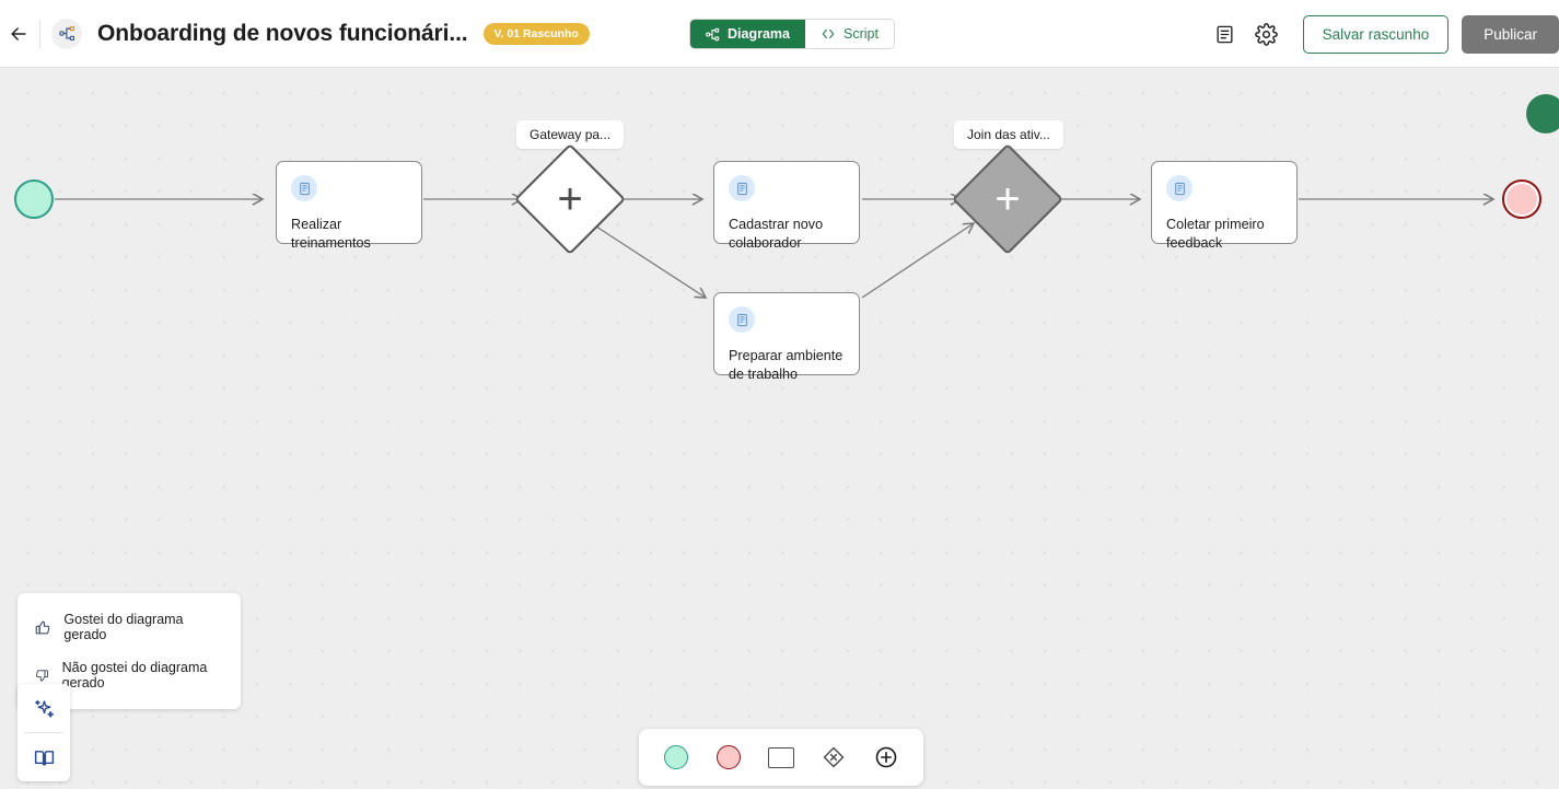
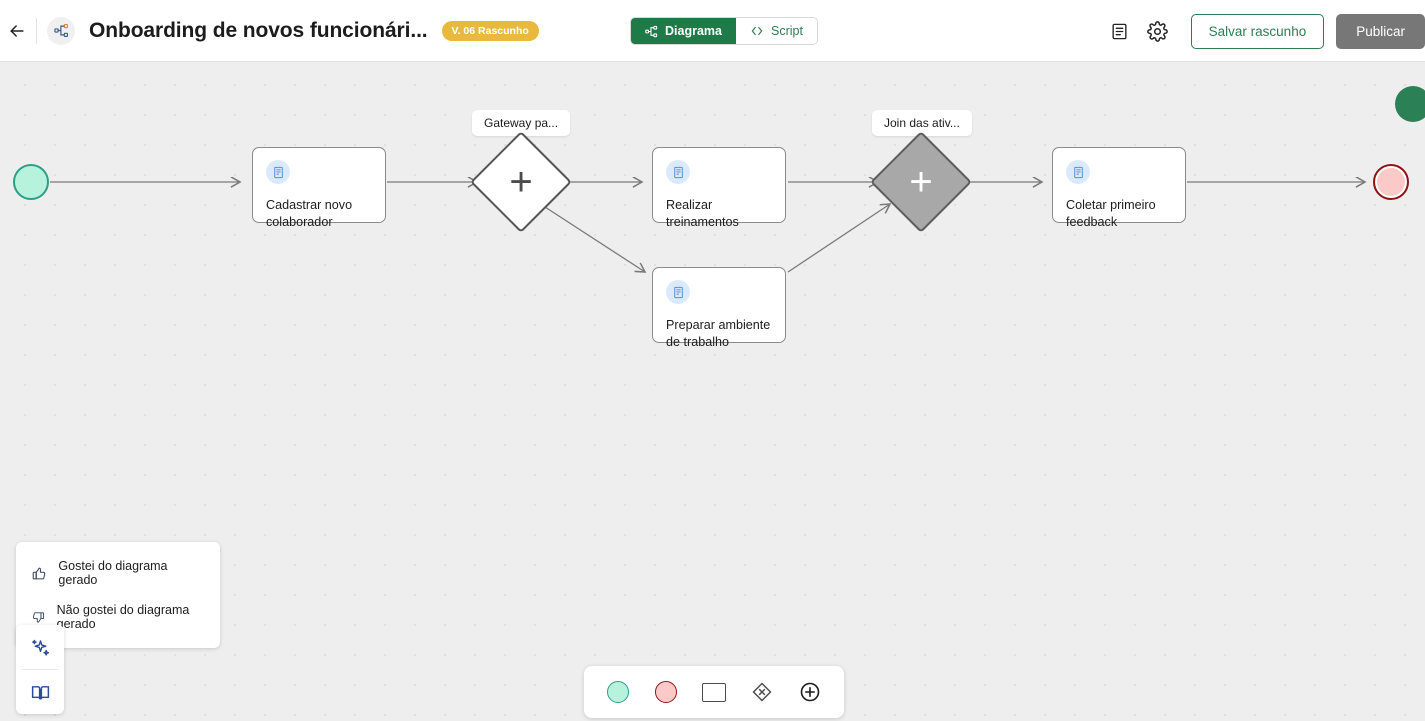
  Onboarding de novos funcionári...
- V. 01 Rascunho
+ V. 06 Rascunho
  Diagrama
  Script
  Salvar rascunho
  Publicar
- Realizar treinamentos
+ Cadastrar novo colaborador
  Gateway pa...
  +
- Cadastrar novo colaborador
+ Realizar treinamentos
  Preparar ambiente de trabalho
  Join das ativ...
  +
  Coletar primeiro feedback
  Gostei do diagrama gerado
  Não gostei do diagrama gerado
